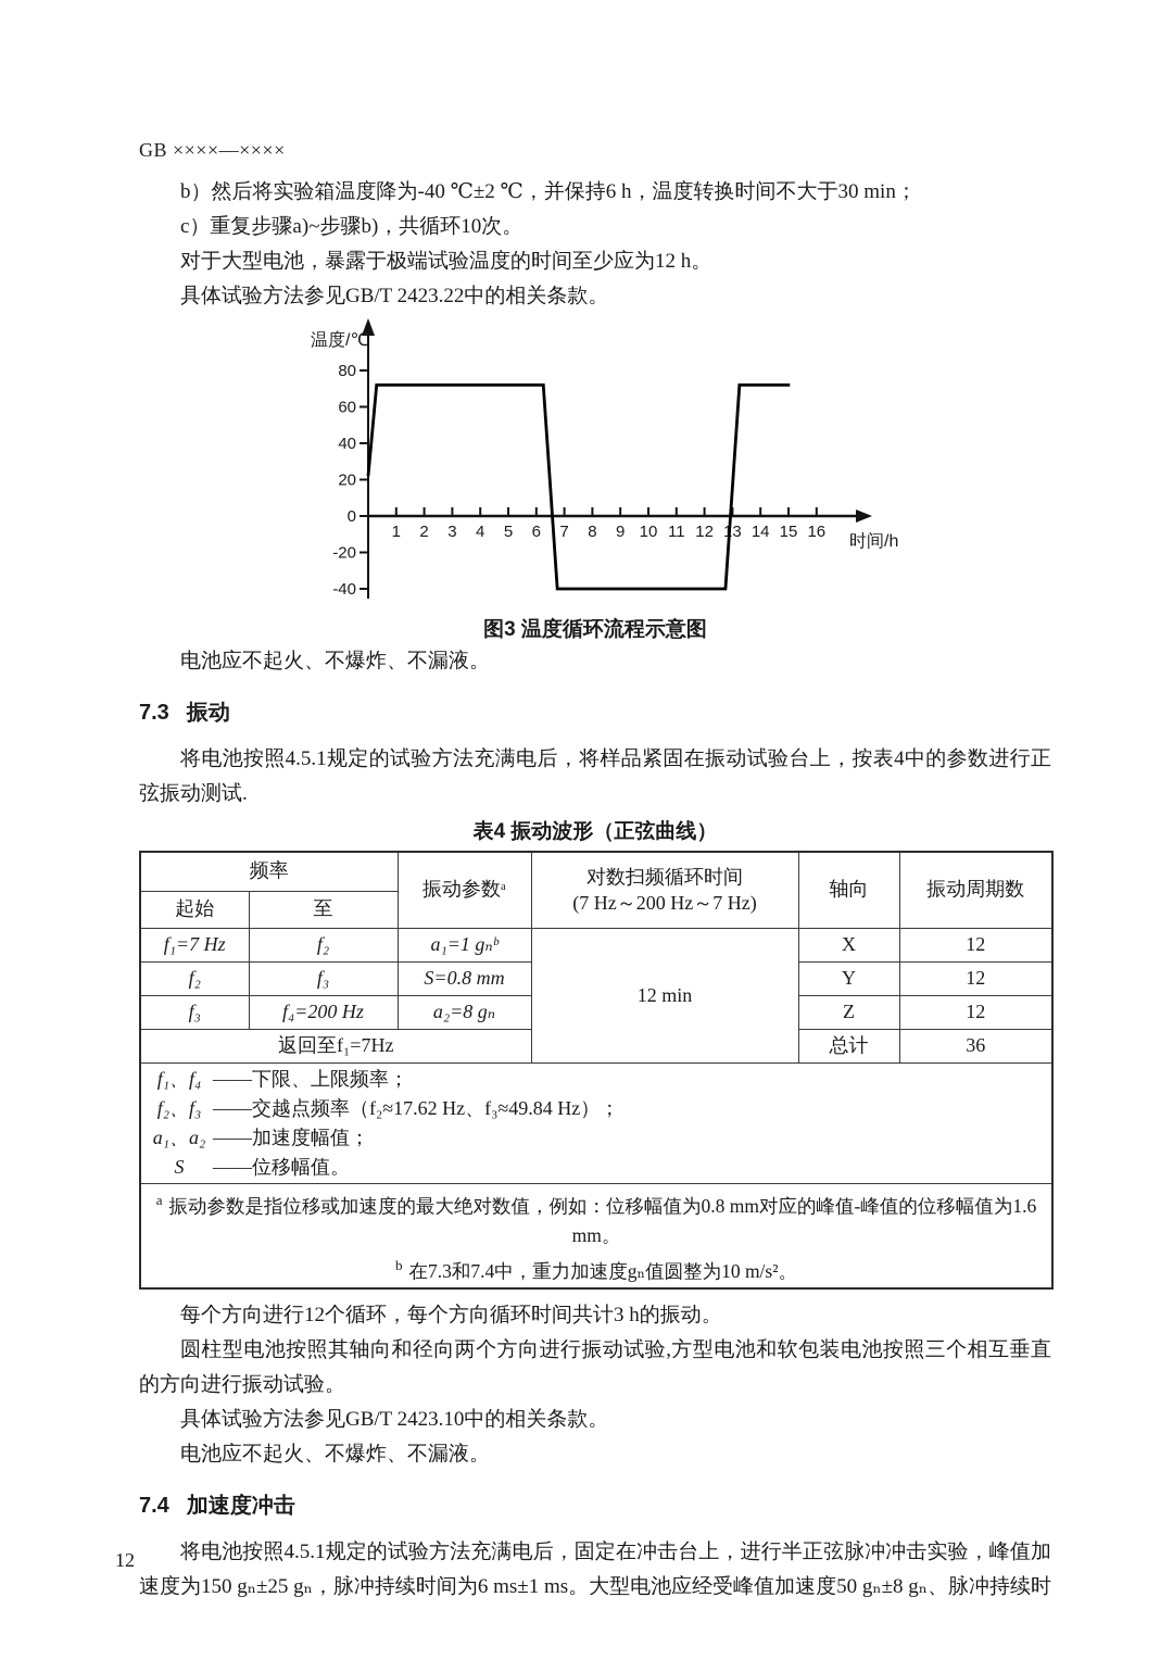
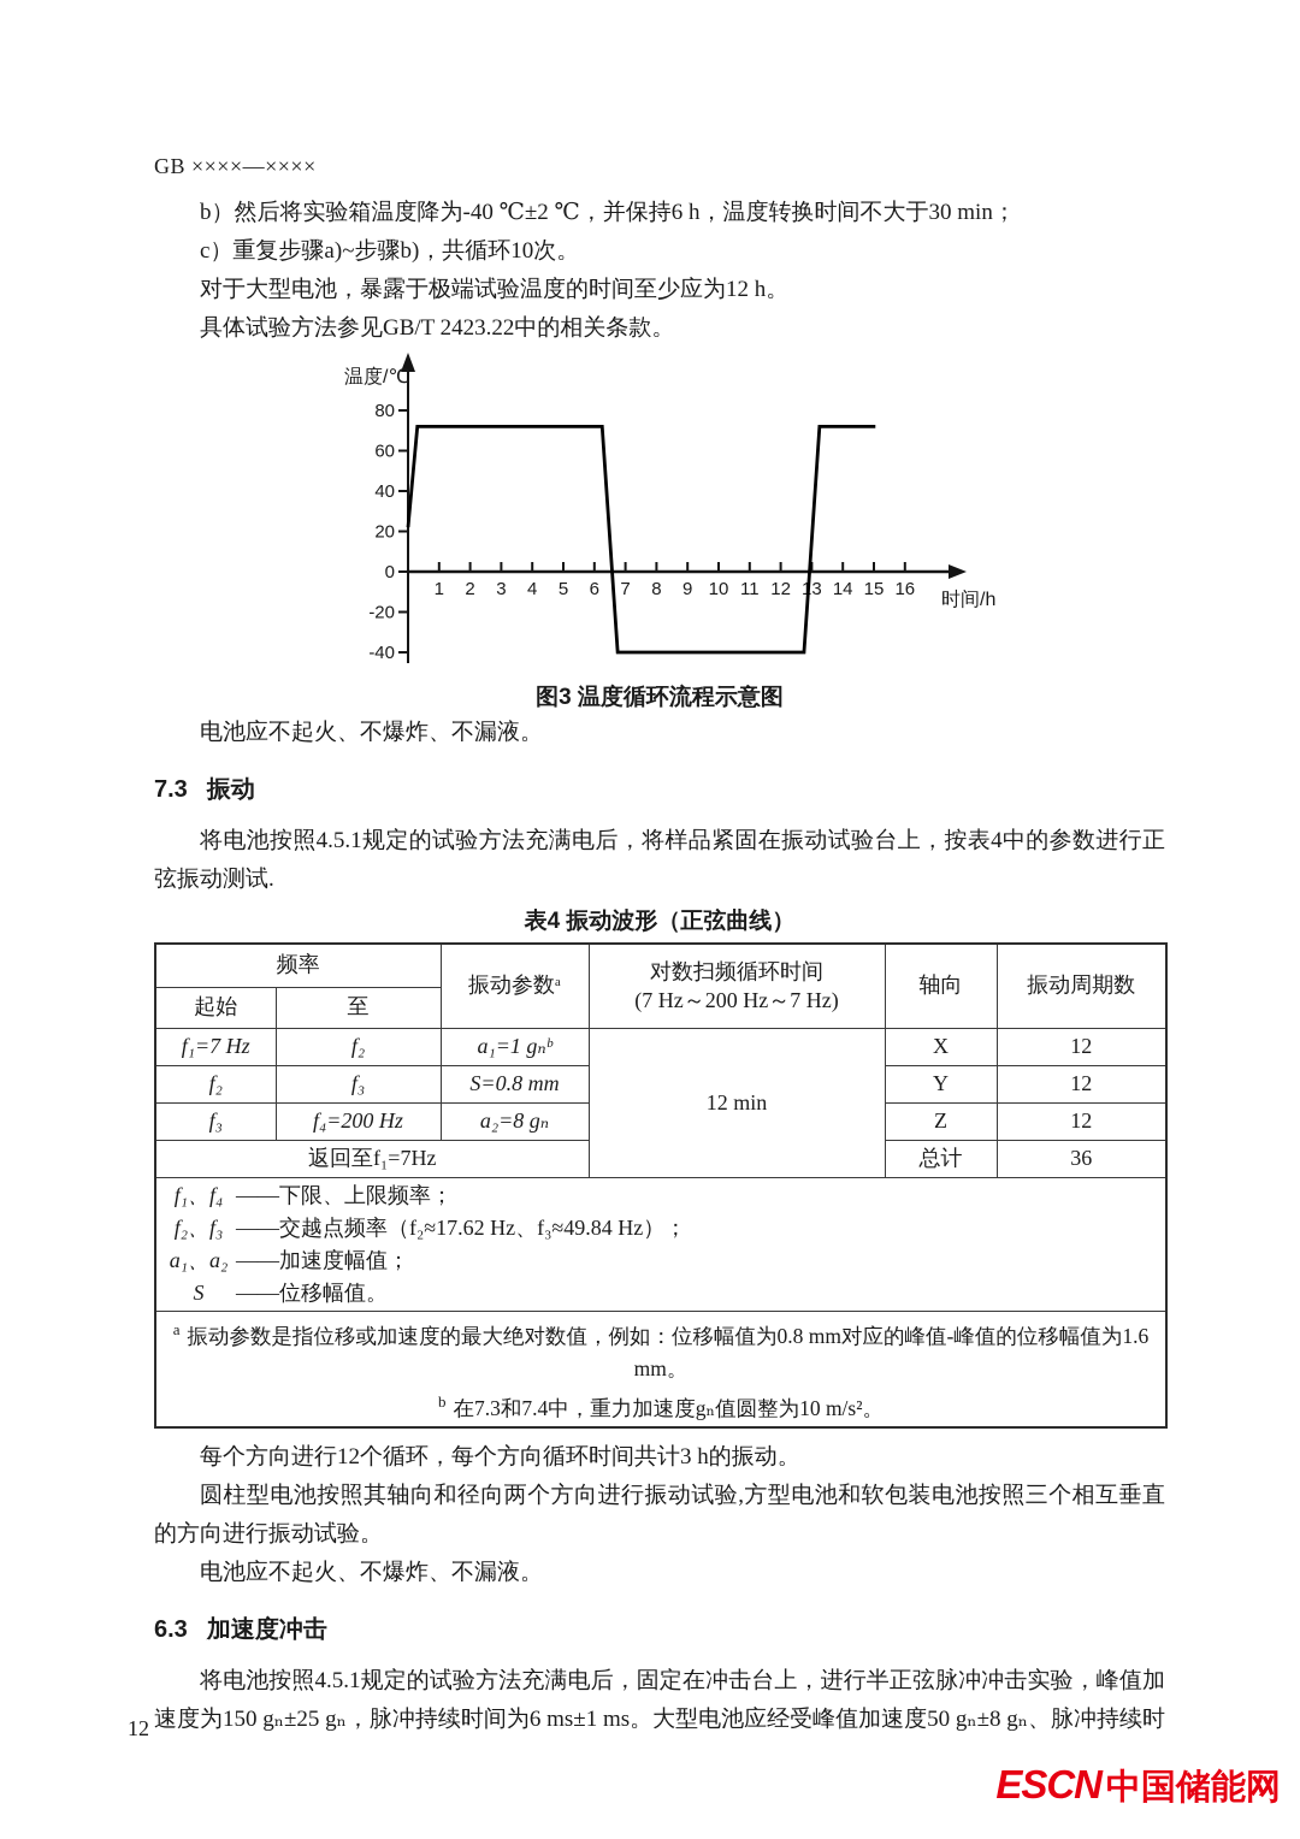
  GB ××××—××××
  b）然后将实验箱温度降为-40 ℃±2 ℃，并保持6 h，温度转换时间不大于30 min；
  c）重复步骤a)~步骤b)，共循环10次。
  对于大型电池，暴露于极端试验温度的时间至少应为12 h。
  具体试验方法参见GB/T 2423.22中的相关条款。
  -40
  -20
  0
  20
  40
  60
  80
  1
  2
  3
  4
  5
  6
  7
  8
  9
  10
  11
  12
  14
  15
  16
  温度/℃
  时间/h
  图3 温度循环流程示意图
  电池应不起火、不爆炸、不漏液。
  7.3 振动
  将电池按照4.5.1规定的试验方法充满电后，将样品紧固在振动试验台上，按表4中的参数进行正弦振动测试.
  表4 振动波形（正弦曲线）
  频率	振动参数ᵃ	对数扫频循环时间 (7 Hz～200 Hz～7 Hz)	轴向	振动周期数
  起始	至
  f₁=7 Hz	f₂	a₁=1 gₙᵇ	12 min	X	12
  f₂	f₃	S=0.8 mm	Y	12
  f₃	f₄=200 Hz	a₂=8 gₙ	Z	12
  返回至f₁=7Hz	总计	36
  f₁、f₄ ——下限、上限频率； f₂、f₃ ——交越点频率（f₂≈17.62 Hz、f₃≈49.84 Hz）； a₁、a₂ ——加速度幅值； S ——位移幅值。
  a 振动参数是指位移或加速度的最大绝对数值，例如：位移幅值为0.8 mm对应的峰值-峰值的位移幅值为1.6 mm。 b 在7.3和7.4中，重力加速度gₙ值圆整为10 m/s²。
  每个方向进行12个循环，每个方向循环时间共计3 h的振动。
  圆柱型电池按照其轴向和径向两个方向进行振动试验,方型电池和软包装电池按照三个相互垂直的方向进行振动试验。
- 具体试验方法参见GB/T 2423.10中的相关条款。
  电池应不起火、不爆炸、不漏液。
- 7.4 加速度冲击
+ 6.3 加速度冲击
  将电池按照4.5.1规定的试验方法充满电后，固定在冲击台上，进行半正弦脉冲冲击实验，峰值加速度为150 gₙ±25 gₙ，脉冲持续时间为6 ms±1 ms。大型电池应经受峰值加速度50 gₙ±8 gₙ、脉冲持续时
  12
+ ESCN 中国储能网
